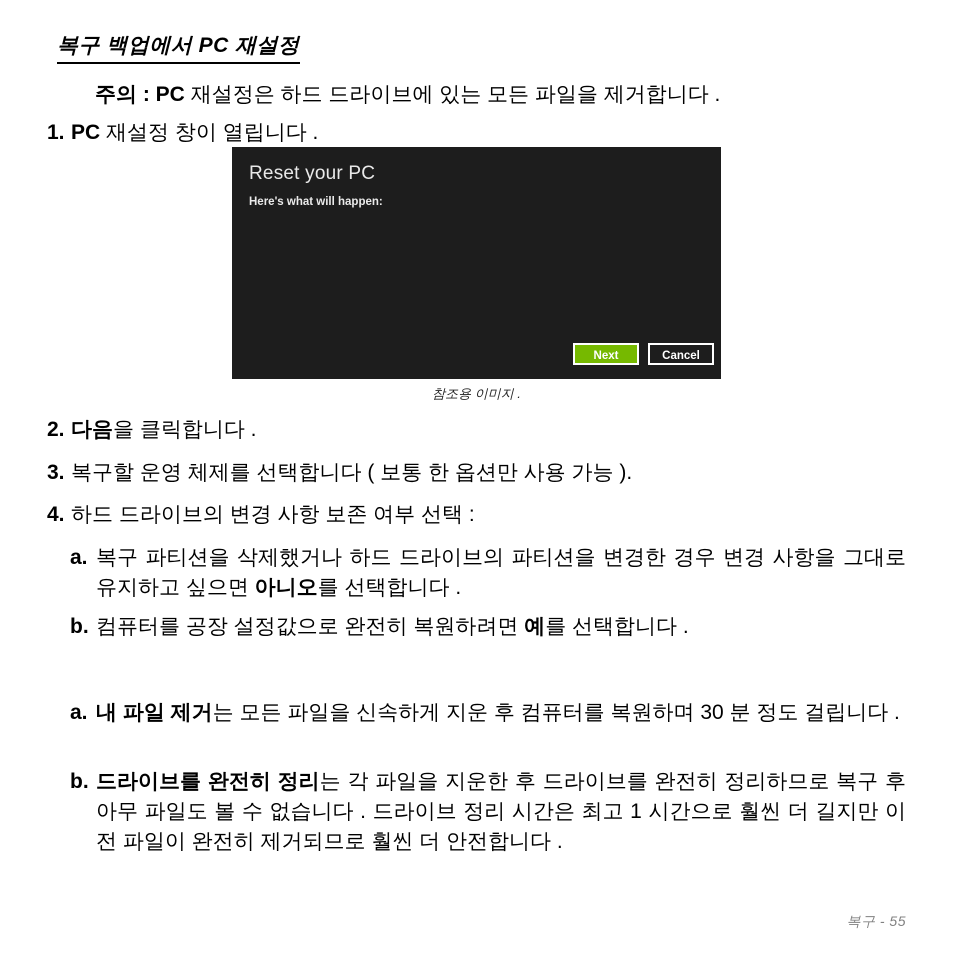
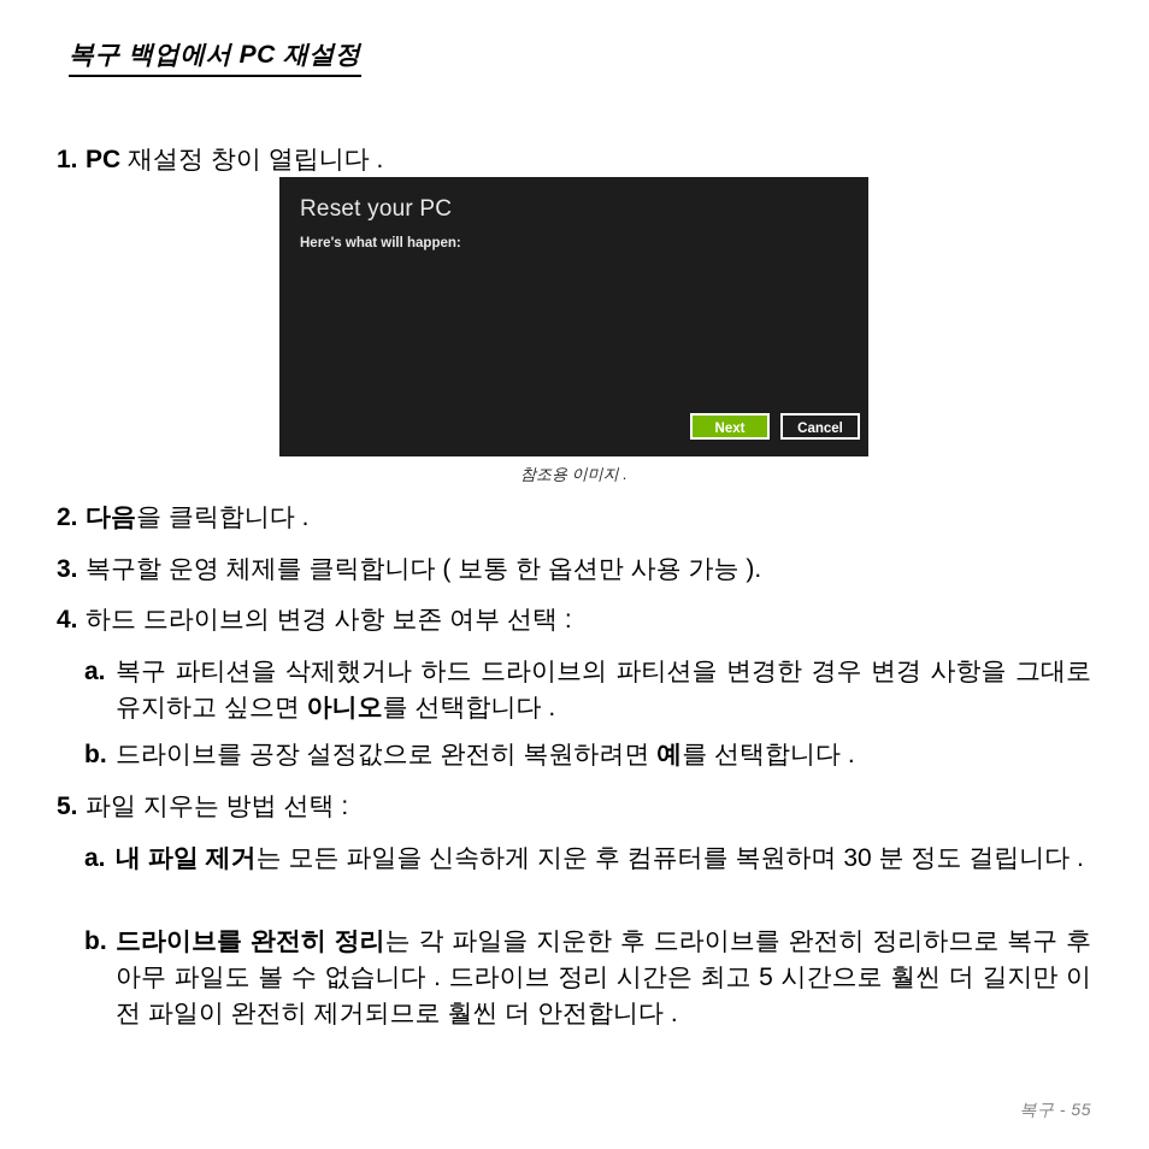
  복구 백업에서 PC 재설정
- 주의 : PC 재설정은 하드 드라이브에 있는 모든 파일을 제거합니다 .
  1.
  PC 재설정 창이 열립니다 .
  Reset your PC
  Here's what will happen:
  Next
  Cancel
  참조용 이미지 .
  2.
  다음을 클릭합니다 .
  3.
- 복구할 운영 체제를 선택합니다 ( 보통 한 옵션만 사용 가능 ).
+ 복구할 운영 체제를 클릭합니다 ( 보통 한 옵션만 사용 가능 ).
  4.
  하드 드라이브의 변경 사항 보존 여부 선택 :
  a.
  복구 파티션을 삭제했거나 하드 드라이브의 파티션을 변경한 경우 변경 사항을 그대로 유지하고 싶으면 아니오를 선택합니다 .
  b.
- 컴퓨터를 공장 설정값으로 완전히 복원하려면 예를 선택합니다 .
+ 드라이브를 공장 설정값으로 완전히 복원하려면 예를 선택합니다 .
+ 5.
+ 파일 지우는 방법 선택 :
  a.
  내 파일 제거는 모든 파일을 신속하게 지운 후 컴퓨터를 복원하며 30 분 정도 걸립니다 .
  b.
- 드라이브를 완전히 정리는 각 파일을 지운한 후 드라이브를 완전히 정리하므로 복구 후 아무 파일도 볼 수 없습니다 . 드라이브 정리 시간은 최고 1 시간으로 훨씬 더 길지만 이전 파일이 완전히 제거되므로 훨씬 더 안전합니다 .
+ 드라이브를 완전히 정리는 각 파일을 지운한 후 드라이브를 완전히 정리하므로 복구 후 아무 파일도 볼 수 없습니다 . 드라이브 정리 시간은 최고 5 시간으로 훨씬 더 길지만 이전 파일이 완전히 제거되므로 훨씬 더 안전합니다 .
  복구 - 55
